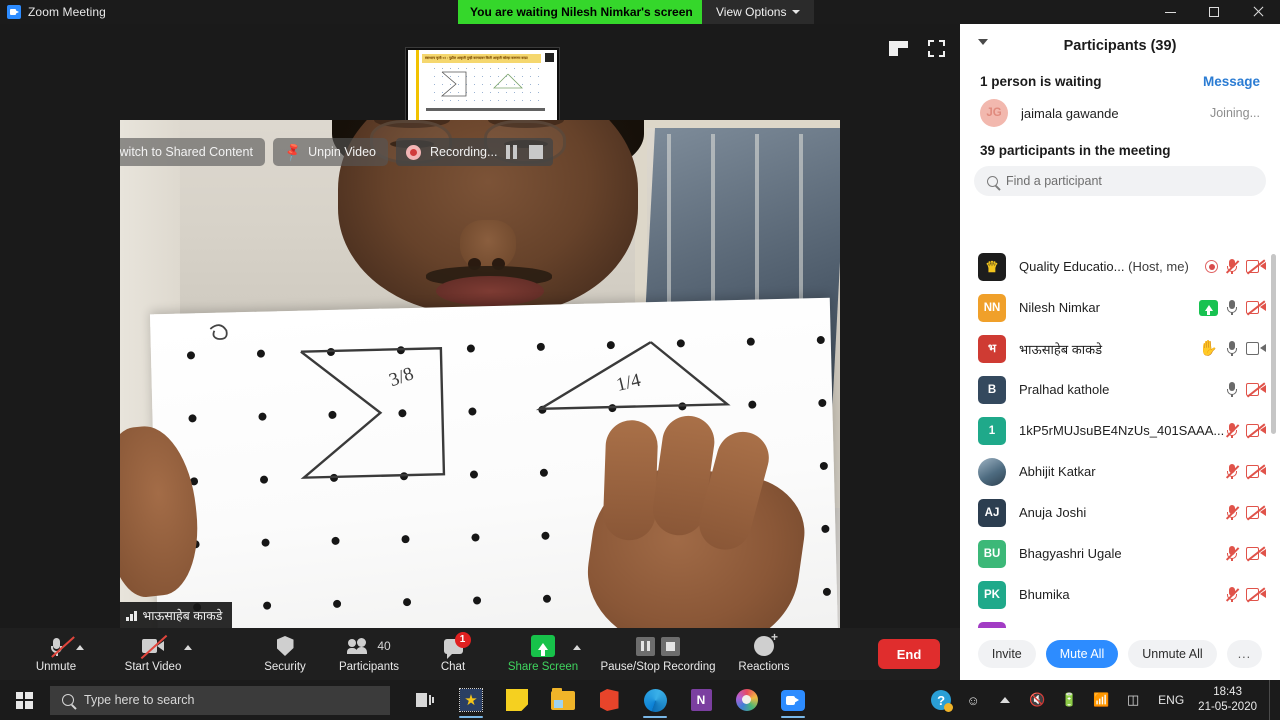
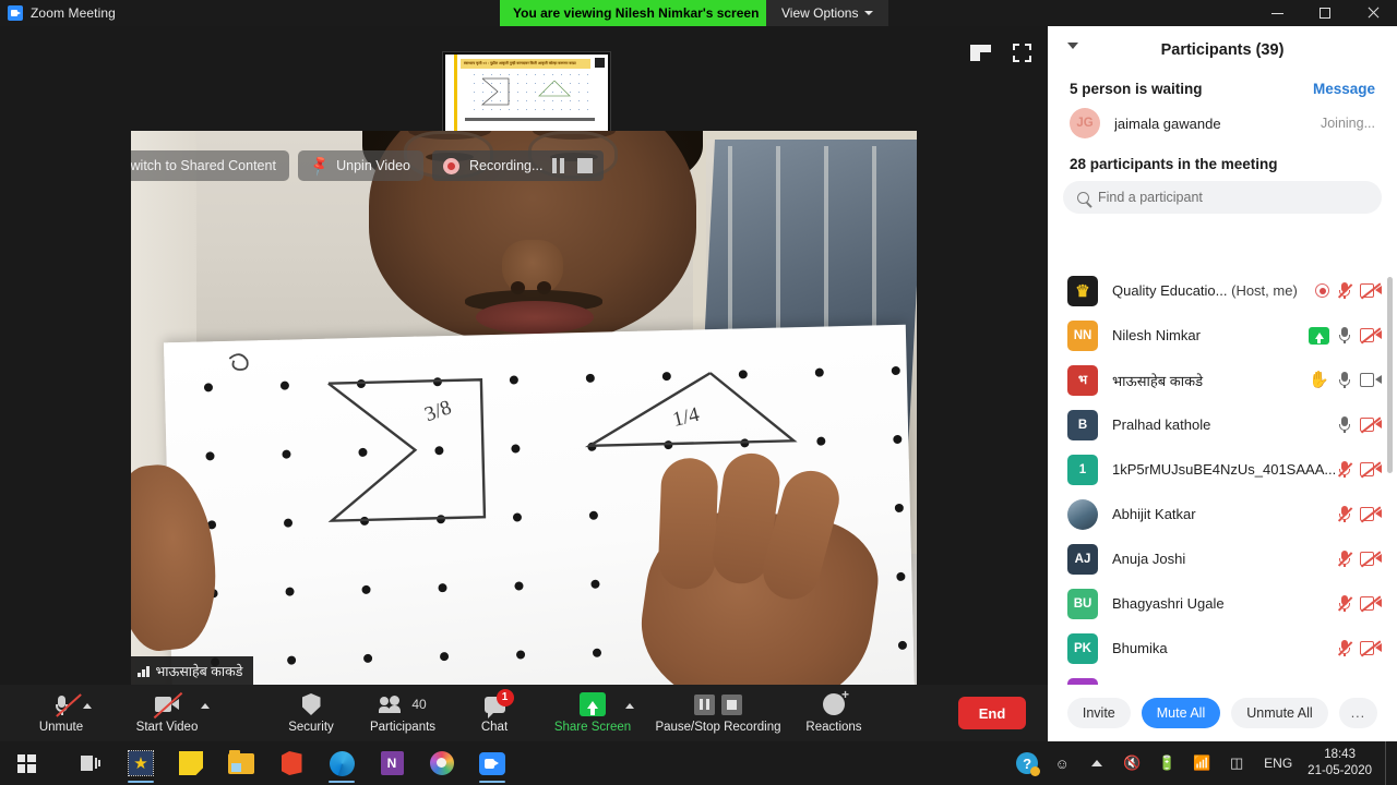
  Zoom Meeting
- You are waiting Nilesh Nimkar's screen
+ You are viewing Nilesh Nimkar's screen
  View Options
  witch to Shared Content
  Unpin Video
  Recording...
  भाऊसाहेब काकडे
  Unmute
  Start Video
  Security
  40
  Participants
  1
  Chat
  Share Screen
  Pause/Stop Recording
  Reactions
  End
  Participants (39)
- 1 person is waiting
+ 5 person is waiting
  Message
  JG
  jaimala gawande
  Joining...
- 39 participants in the meeting
+ 28 participants in the meeting
  Find a participant
  ♛
  Quality Educatio... (Host, me)
  NN
  Nilesh Nimkar
  भ
  भाऊसाहेब काकडे
  ✋
  B
  Pralhad kathole
  1
  1kP5rMUJsuBE4NzUs_401SAAA...
  Abhijit Katkar
  AJ
  Anuja Joshi
  BU
  Bhagyashri Ugale
  PK
  Bhumika
  Invite
  Mute All
  Unmute All
  ...
- Type here to search
  ★
  N
  ?
  ☺
  🔇
  🔋
  📶
  ◫
  ENG
  18:43
  21-05-2020
